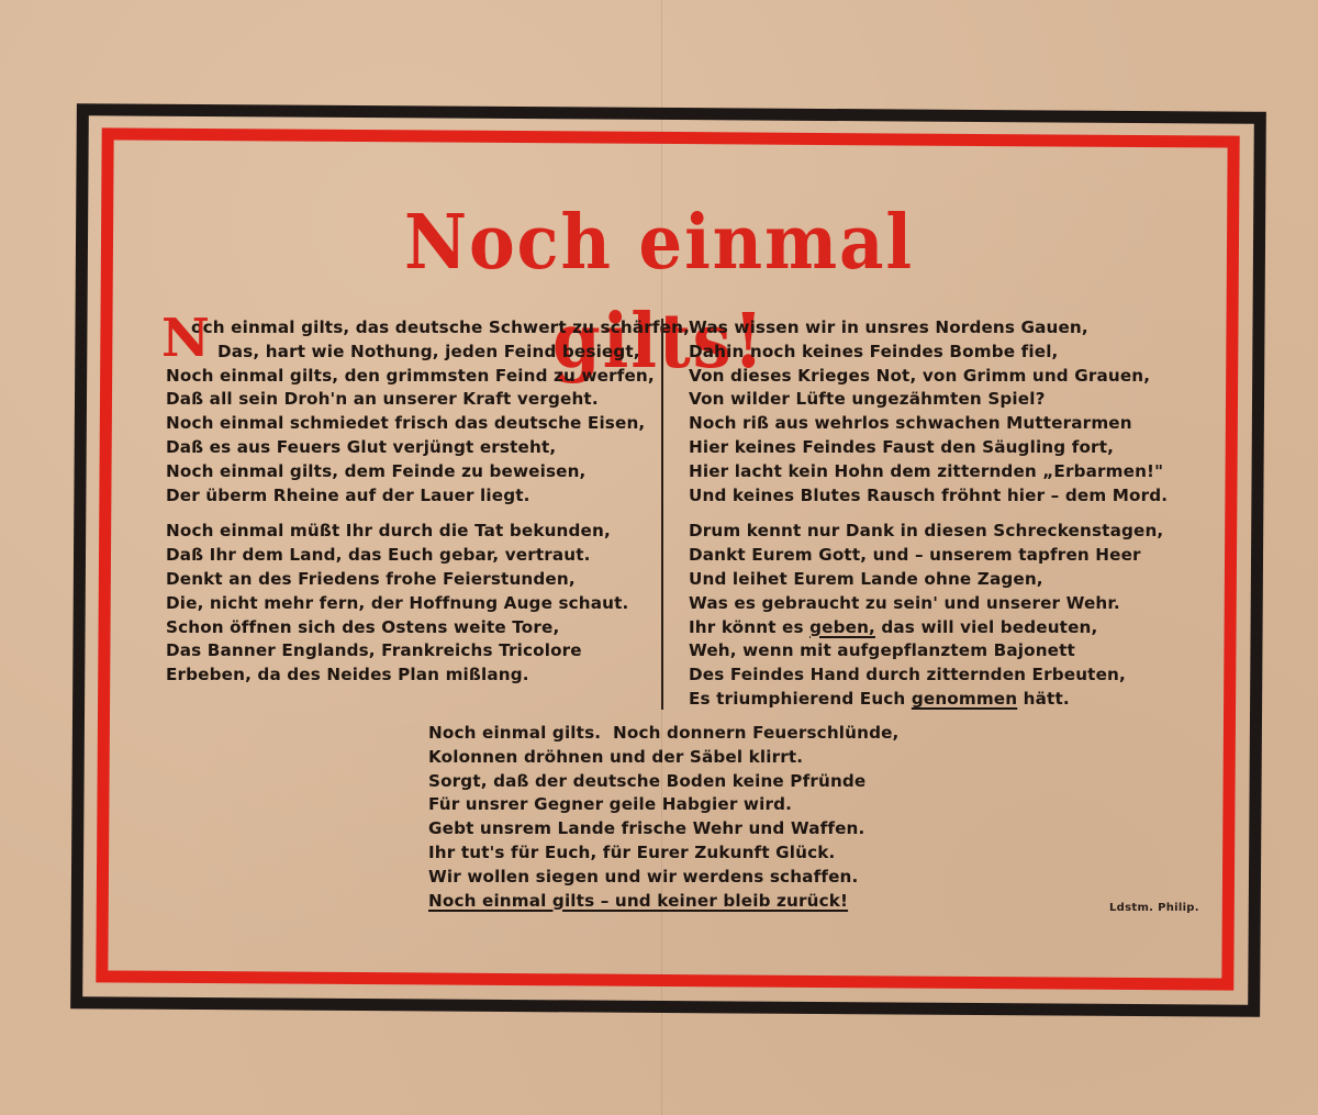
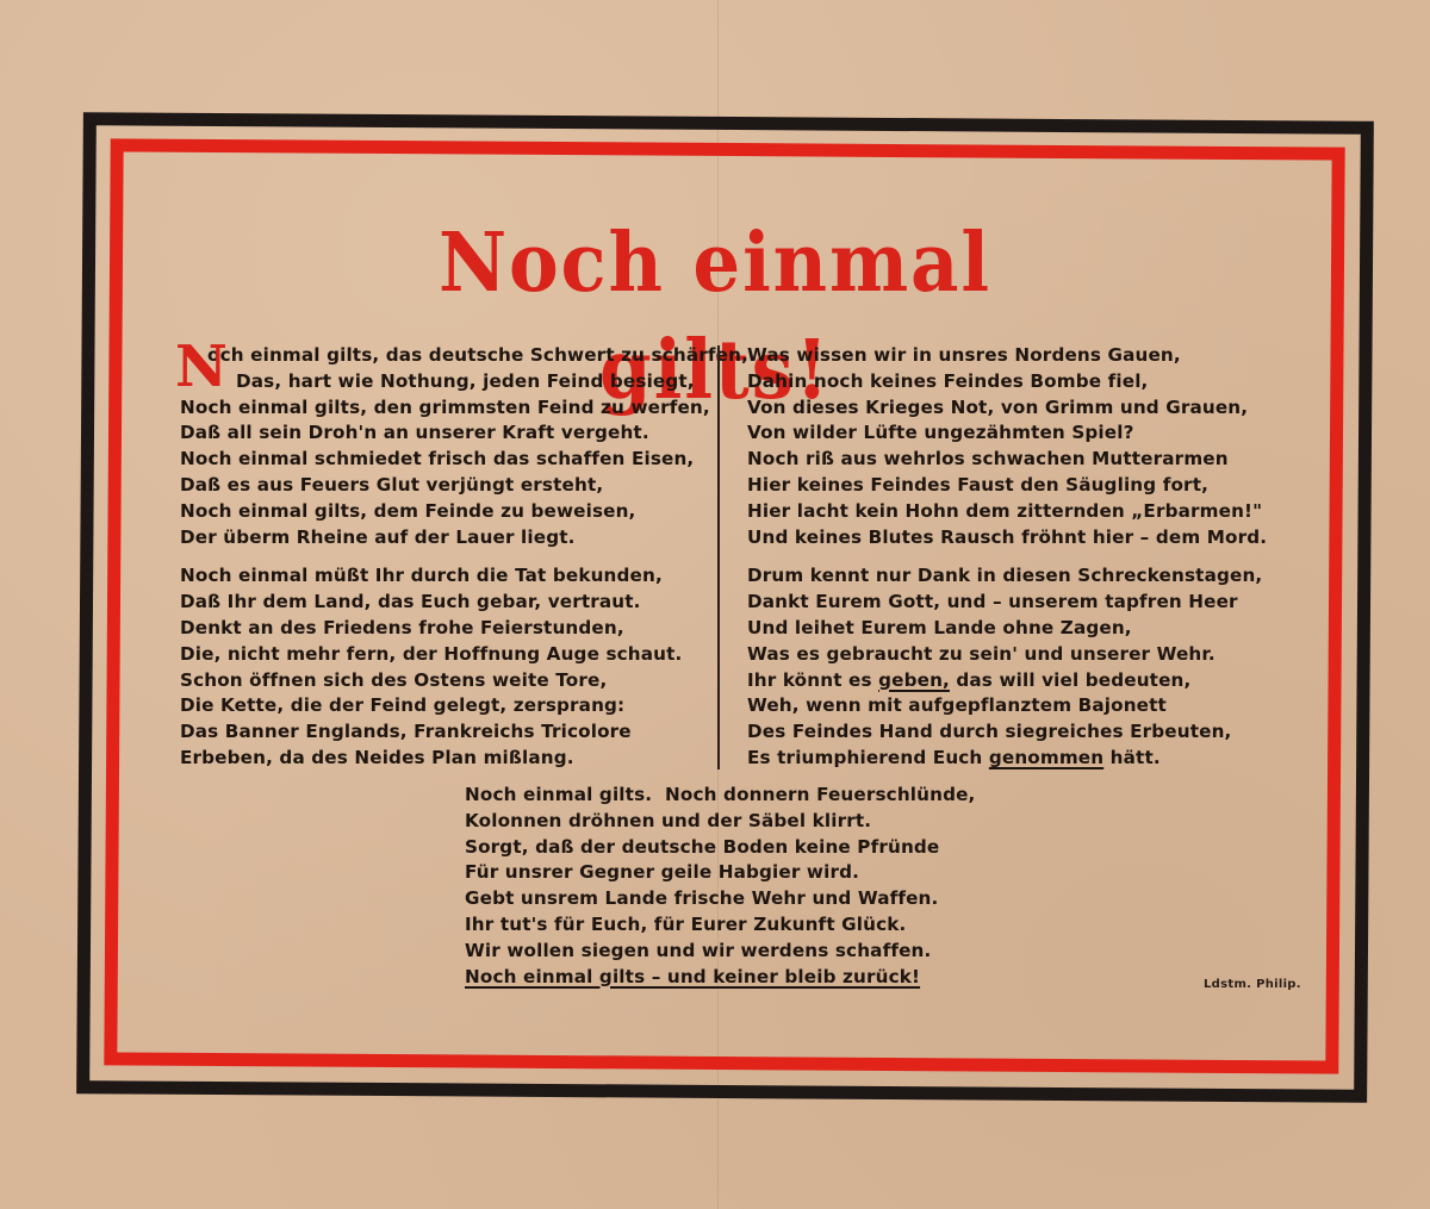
  Noch einmal gilts!
  N
  och einmal gilts, das deutsche Schwert zu schärfen,
  Das, hart wie Nothung, jeden Feind besiegt,
  Noch einmal gilts, den grimmsten Feind zu werfen,
  Daß all sein Droh'n an unserer Kraft vergeht.
- Noch einmal schmiedet frisch das deutsche Eisen,
+ Noch einmal schmiedet frisch das schaffen Eisen,
  Daß es aus Feuers Glut verjüngt ersteht,
  Noch einmal gilts, dem Feinde zu beweisen,
  Der überm Rheine auf der Lauer liegt.
  Noch einmal müßt Ihr durch die Tat bekunden,
  Daß Ihr dem Land, das Euch gebar, vertraut.
  Denkt an des Friedens frohe Feierstunden,
  Die, nicht mehr fern, der Hoffnung Auge schaut.
  Schon öffnen sich des Ostens weite Tore,
+ Die Kette, die der Feind gelegt, zersprang:
  Das Banner Englands, Frankreichs Tricolore
  Erbeben, da des Neides Plan mißlang.
  Was wissen wir in unsres Nordens Gauen,
  Dahin noch keines Feindes Bombe fiel,
  Von dieses Krieges Not, von Grimm und Grauen,
  Von wilder Lüfte ungezähmten Spiel?
  Noch riß aus wehrlos schwachen Mutterarmen
  Hier keines Feindes Faust den Säugling fort,
  Hier lacht kein Hohn dem zitternden „Erbarmen!"
  Und keines Blutes Rausch fröhnt hier – dem Mord.
  Drum kennt nur Dank in diesen Schreckenstagen,
  Dankt Eurem Gott, und – unserem tapfren Heer
  Und leihet Eurem Lande ohne Zagen,
  Was es gebraucht zu sein' und unserer Wehr.
  Ihr könnt es geben, das will viel bedeuten,
  Weh, wenn mit aufgepflanztem Bajonett
- Des Feindes Hand durch zitternden Erbeuten,
+ Des Feindes Hand durch siegreiches Erbeuten,
  Es triumphierend Euch genommen hätt.
  Noch einmal gilts. Noch donnern Feuerschlünde,
  Kolonnen dröhnen und der Säbel klirrt.
  Sorgt, daß der deutsche Boden keine Pfründe
  Für unsrer Gegner geile Habgier wird.
  Gebt unsrem Lande frische Wehr und Waffen.
  Ihr tut's für Euch, für Eurer Zukunft Glück.
  Wir wollen siegen und wir werdens schaffen.
  Noch einmal gilts – und keiner bleib zurück!
  Ldstm. Philip.
